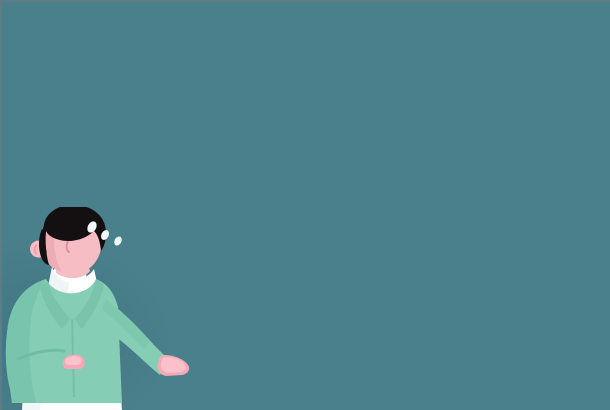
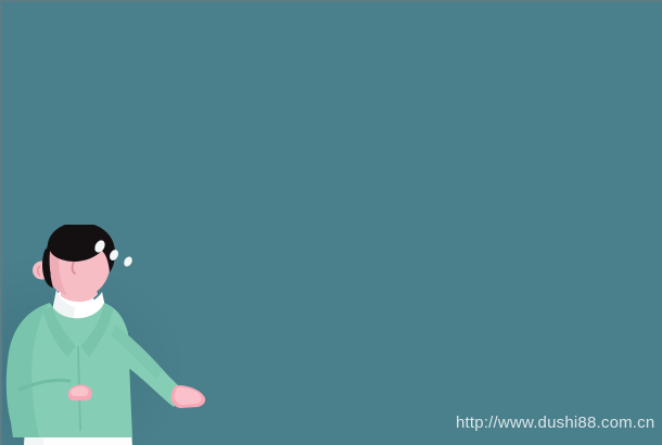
+ http://www.dushi88.com.cn
